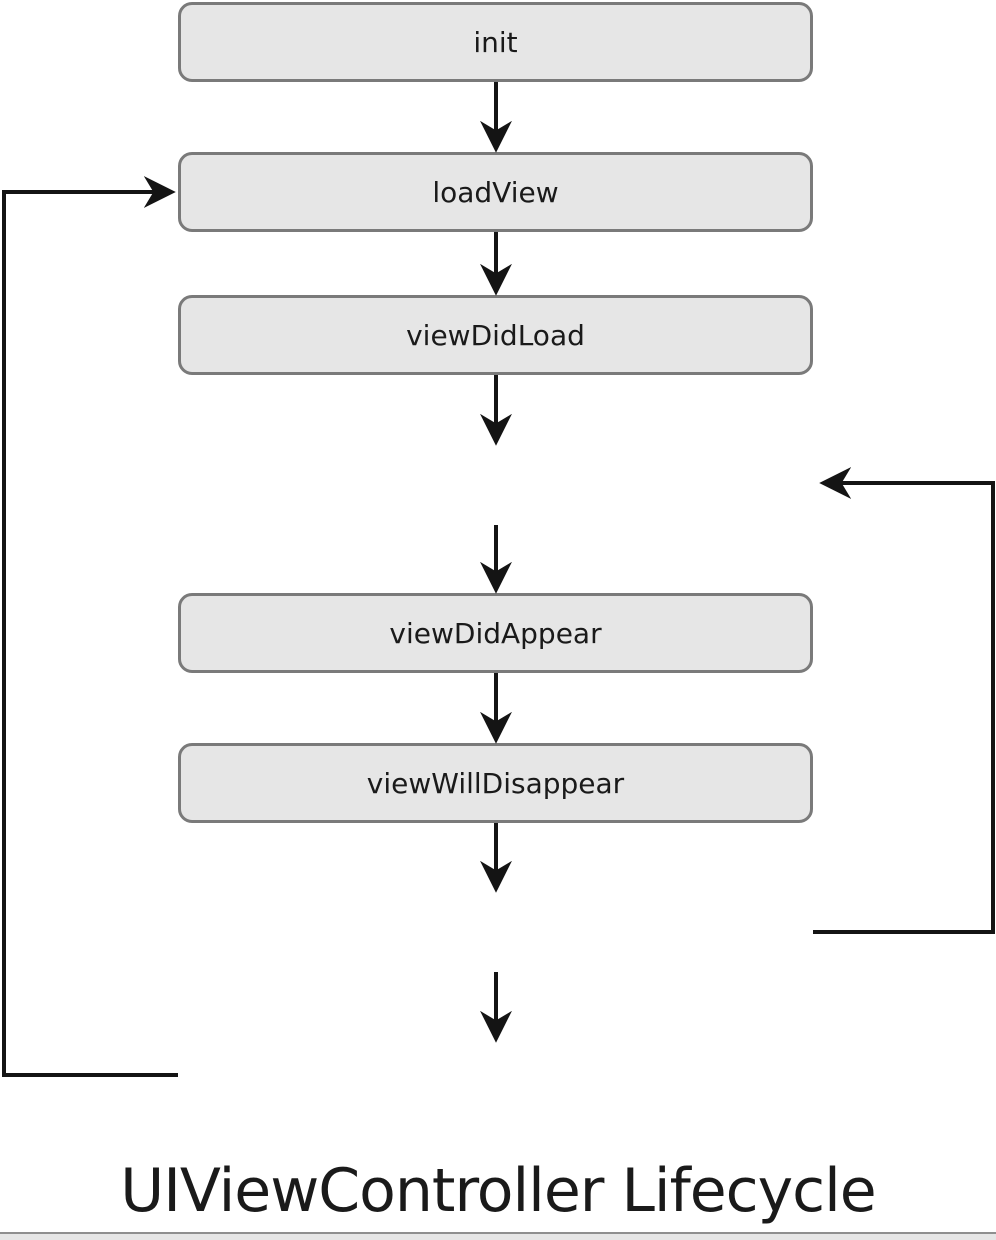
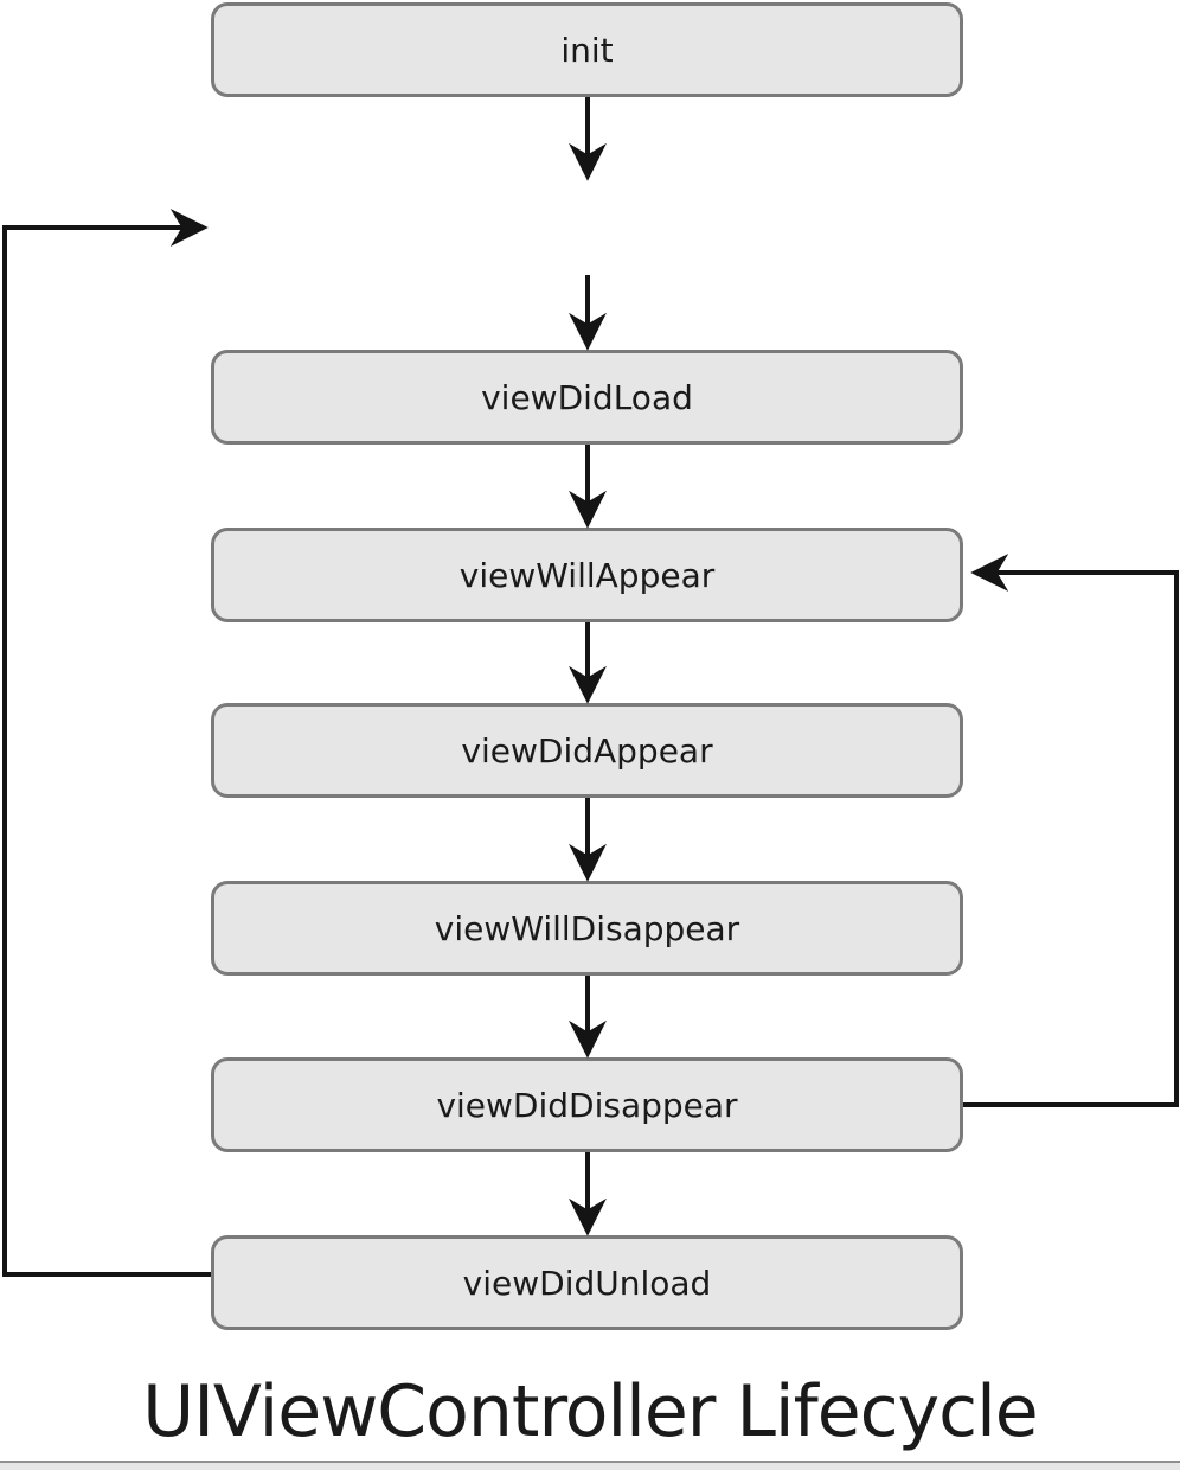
  init
- loadView
  viewDidLoad
+ viewWillAppear
  viewDidAppear
  viewWillDisappear
+ viewDidDisappear
+ viewDidUnload
  UIViewController Lifecycle
